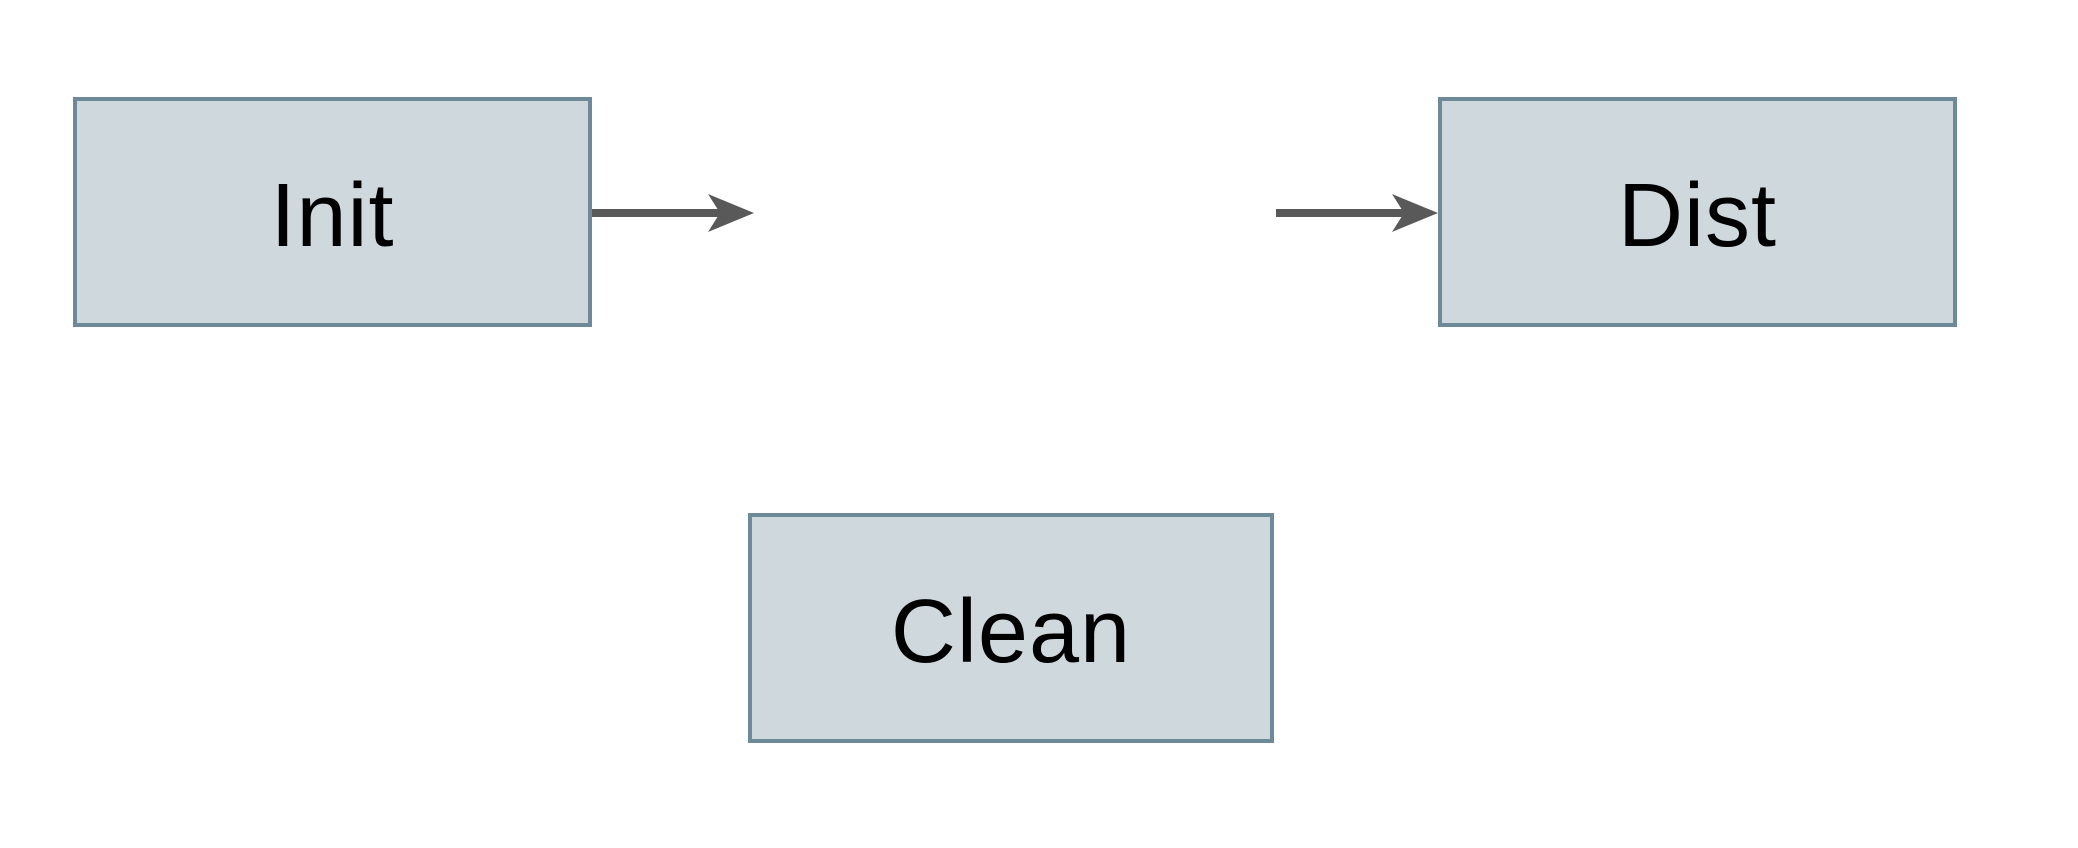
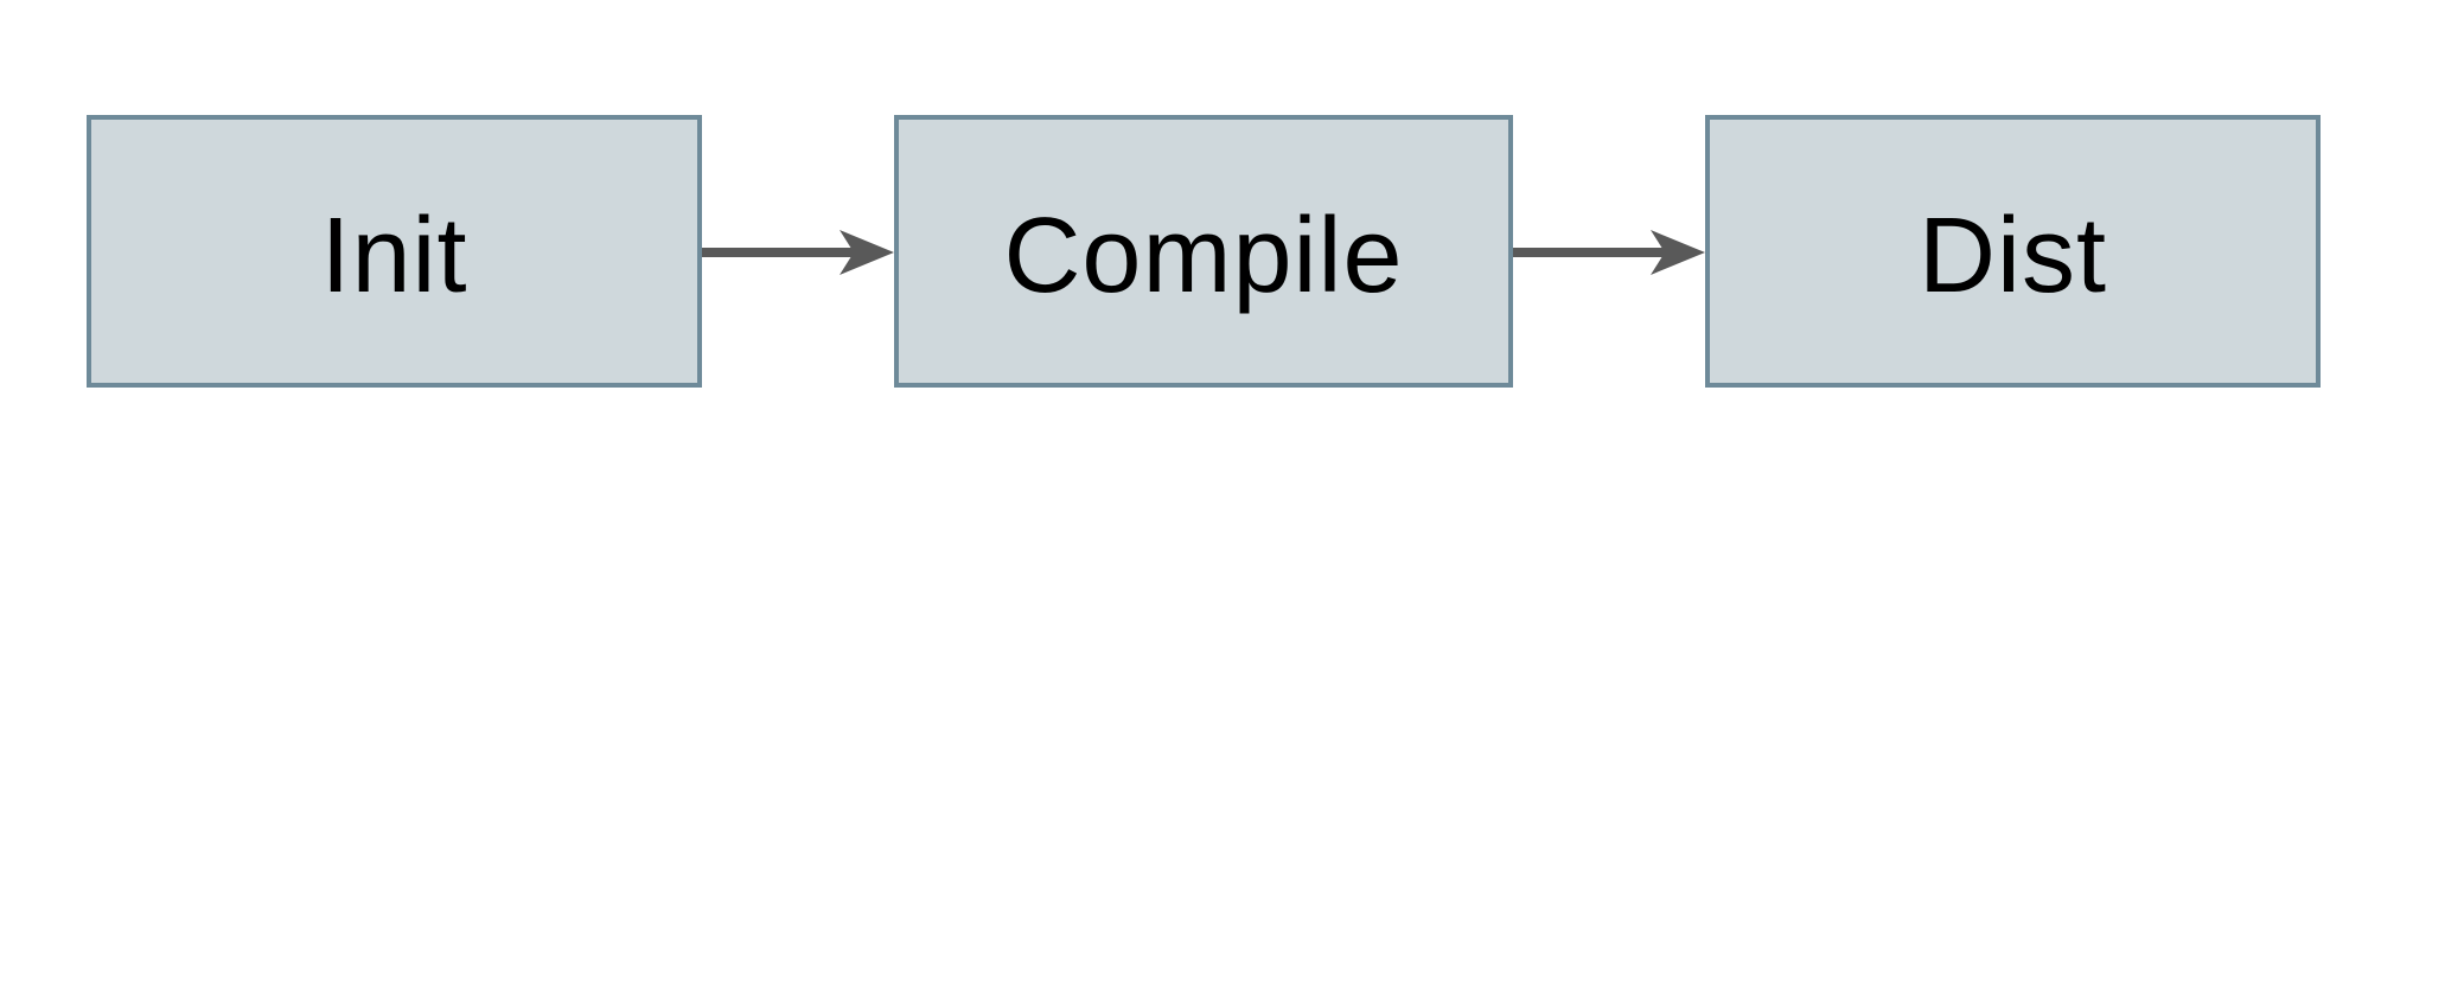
  Init
+ Compile
  Dist
- Clean
